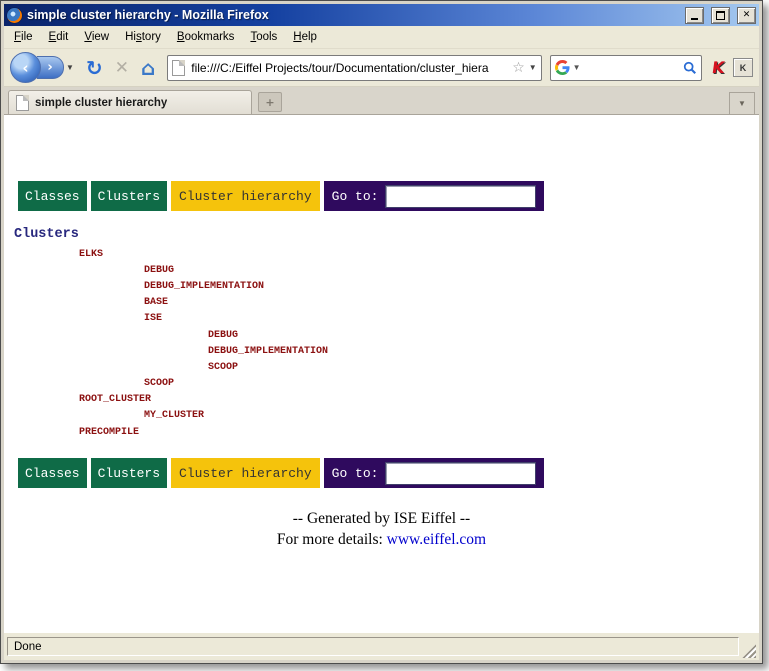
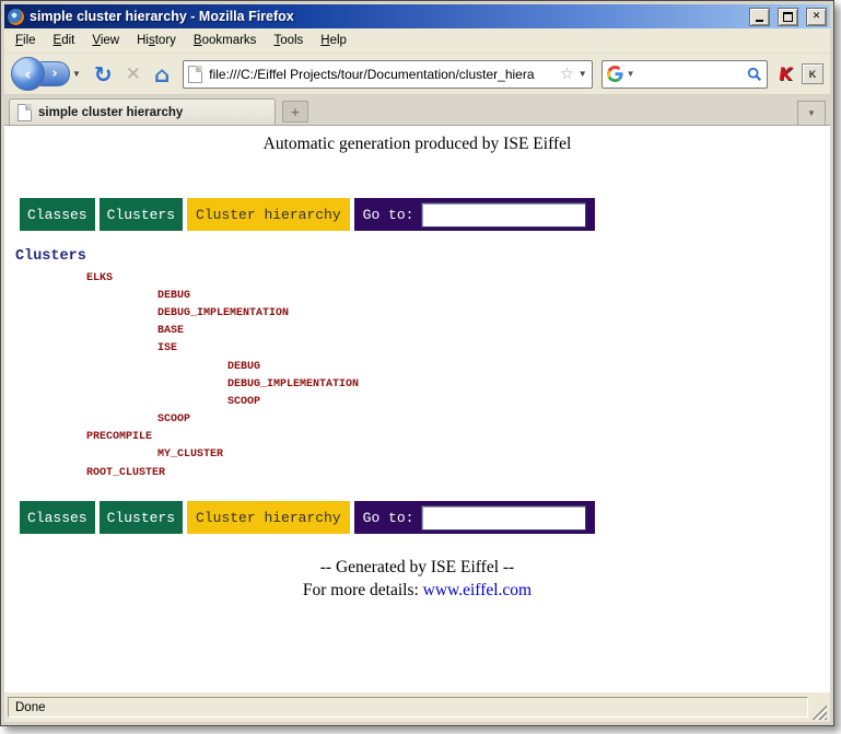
  simple cluster hierarchy - Mozilla Firefox
  ✕
  File
  Edit
  View
  History
  Bookmarks
  Tools
  Help
  ‹
  ›
  ▼
  ↻
  ✕
  ⌂
  file:///C:/Eiffel Projects/tour/Documentation/cluster_hiera
  ☆
  ▼
  ▼
  K
  simple cluster hierarchy
  +
  ▼
+ Automatic generation produced by ISE Eiffel
  Classes
  Clusters
  Cluster hierarchy
  Go to:
  Clusters
  ELKS
  DEBUG
  DEBUG_IMPLEMENTATION
  BASE
  ISE
  DEBUG
  DEBUG_IMPLEMENTATION
  SCOOP
  SCOOP
- ROOT_CLUSTER
+ PRECOMPILE
  MY_CLUSTER
- PRECOMPILE
+ ROOT_CLUSTER
  Classes
  Clusters
  Cluster hierarchy
  Go to:
  -- Generated by ISE Eiffel --
  For more details: www.eiffel.com
  Done
